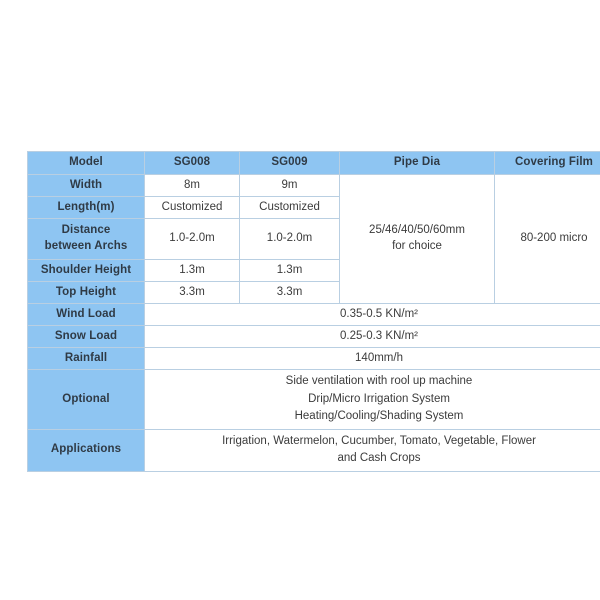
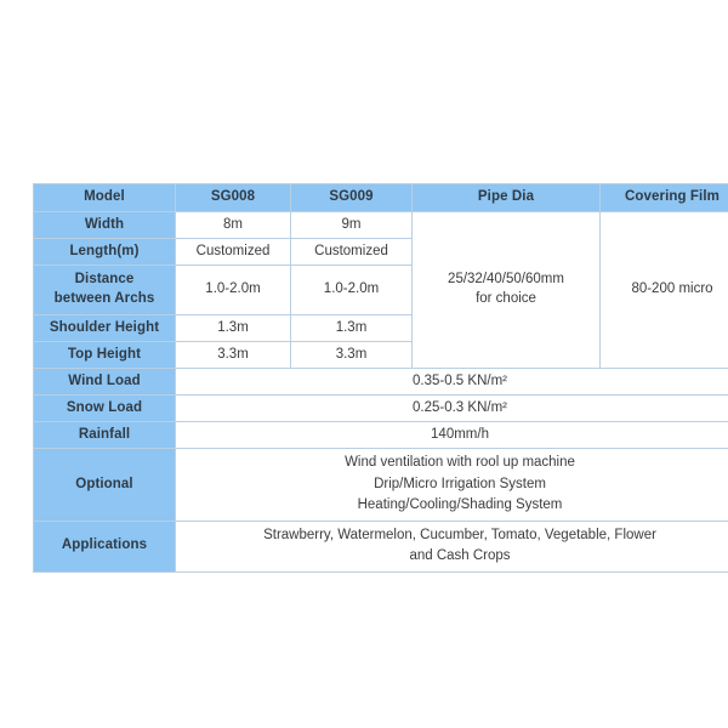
  Model	SG008	SG009	Pipe Dia	Covering Film
- Width	8m	9m	25/46/40/50/60mm for choice	80-200 micro
+ Width	8m	9m	25/32/40/50/60mm for choice	80-200 micro
  Length(m)	Customized	Customized
  Distance between Archs	1.0-2.0m	1.0-2.0m
  Shoulder Height	1.3m	1.3m
  Top Height	3.3m	3.3m
  Wind Load	0.35-0.5 KN/m²
  Snow Load	0.25-0.3 KN/m²
  Rainfall	140mm/h
- Optional	Side ventilation with rool up machine Drip/Micro Irrigation System Heating/Cooling/Shading System
+ Optional	Wind ventilation with rool up machine Drip/Micro Irrigation System Heating/Cooling/Shading System
- Applications	Irrigation, Watermelon, Cucumber, Tomato, Vegetable, Flower and Cash Crops
+ Applications	Strawberry, Watermelon, Cucumber, Tomato, Vegetable, Flower and Cash Crops
